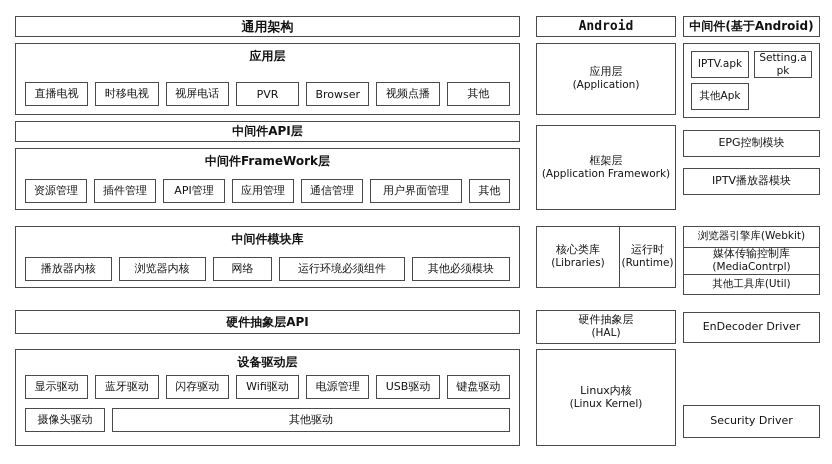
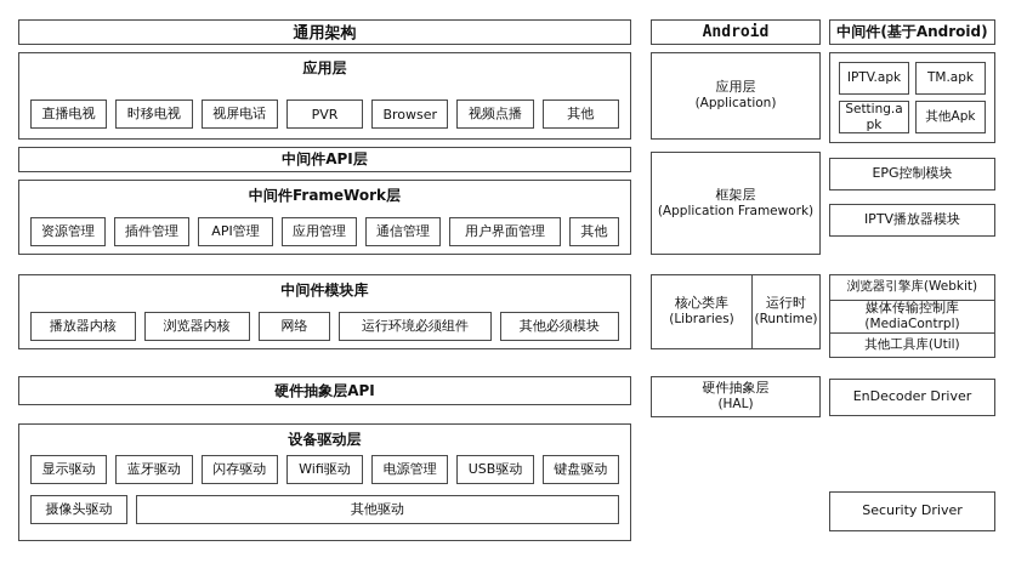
  通用架构
  应用层
  直播电视
  时移电视
  视屏电话
  PVR
  Browser
  视频点播
  其他
  中间件API层
  中间件FrameWork层
  资源管理
  插件管理
  API管理
  应用管理
  通信管理
  用户界面管理
  其他
  中间件模块库
  播放器内核
  浏览器内核
  网络
  运行环境必须组件
  其他必须模块
  硬件抽象层API
  设备驱动层
  显示驱动
  蓝牙驱动
  闪存驱动
  Wifi驱动
  电源管理
  USB驱动
  键盘驱动
  摄像头驱动
  其他驱动
  Android
  应用层
  (Application)
  框架层
  (Application Framework)
  核心类库
  (Libraries)
  运行时
  (Runtime)
  硬件抽象层
  (HAL)
- Linux内核
- (Linux Kernel)
  中间件(基于Android)
  IPTV.apk
+ TM.apk
  Setting.apk
  其他Apk
  EPG控制模块
  IPTV播放器模块
  浏览器引擎库(Webkit)
  媒体传输控制库
  (MediaContrpl)
  其他工具库(Util)
  EnDecoder Driver
  Security Driver
